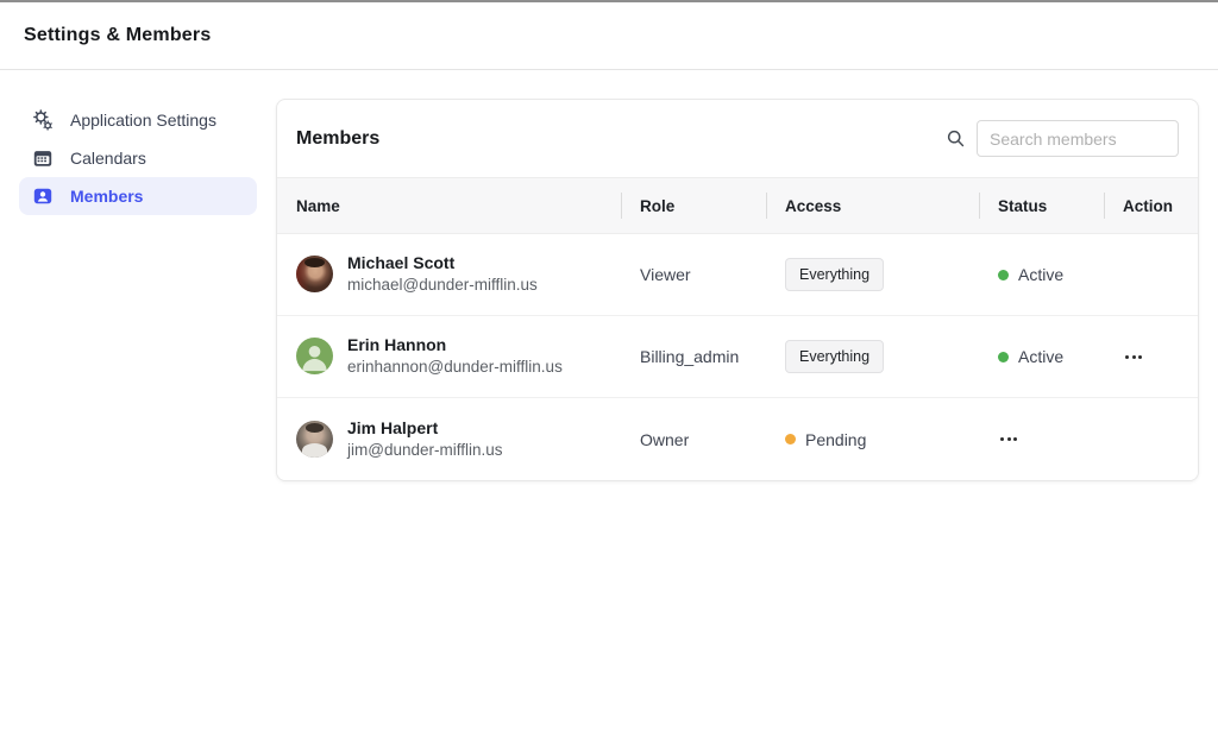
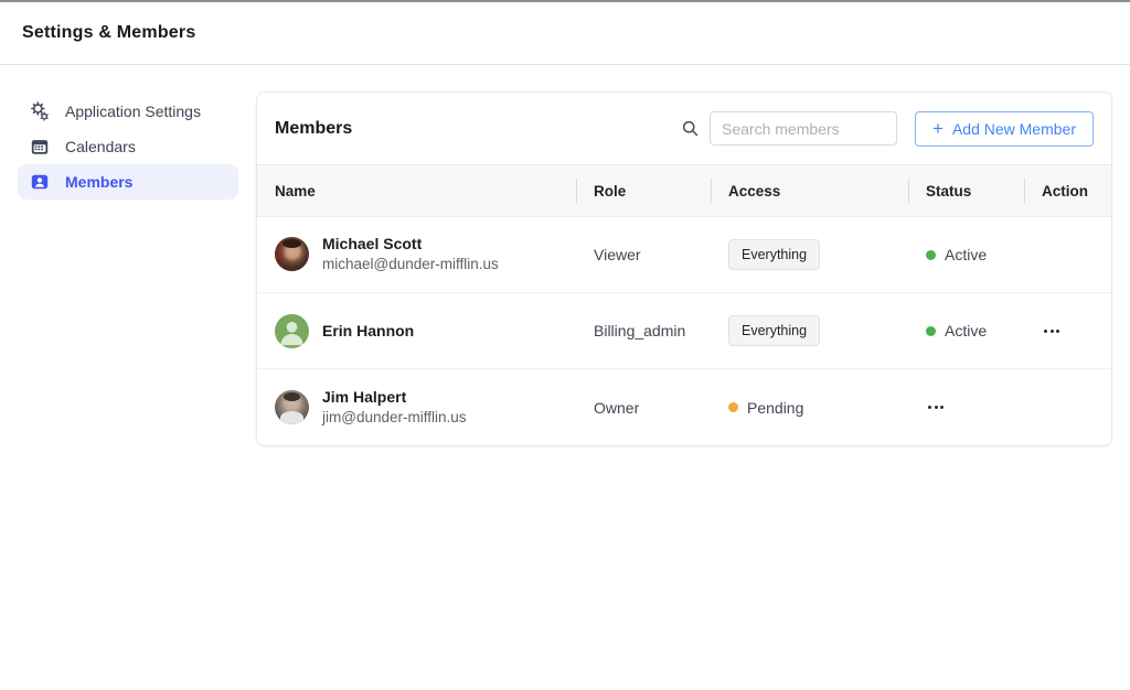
  Settings & Members
  Application Settings
  Calendars
  Members
  Members
  Search members
+ +
+ Add New Member
  Name
  Role
  Access
  Status
  Action
  Michael Scott
  michael@dunder-mifflin.us
  Viewer
  Everything
  Active
  Erin Hannon
- erinhannon@dunder-mifflin.us
  Billing_admin
  Everything
  Active
  Jim Halpert
  jim@dunder-mifflin.us
  Owner
  Pending
